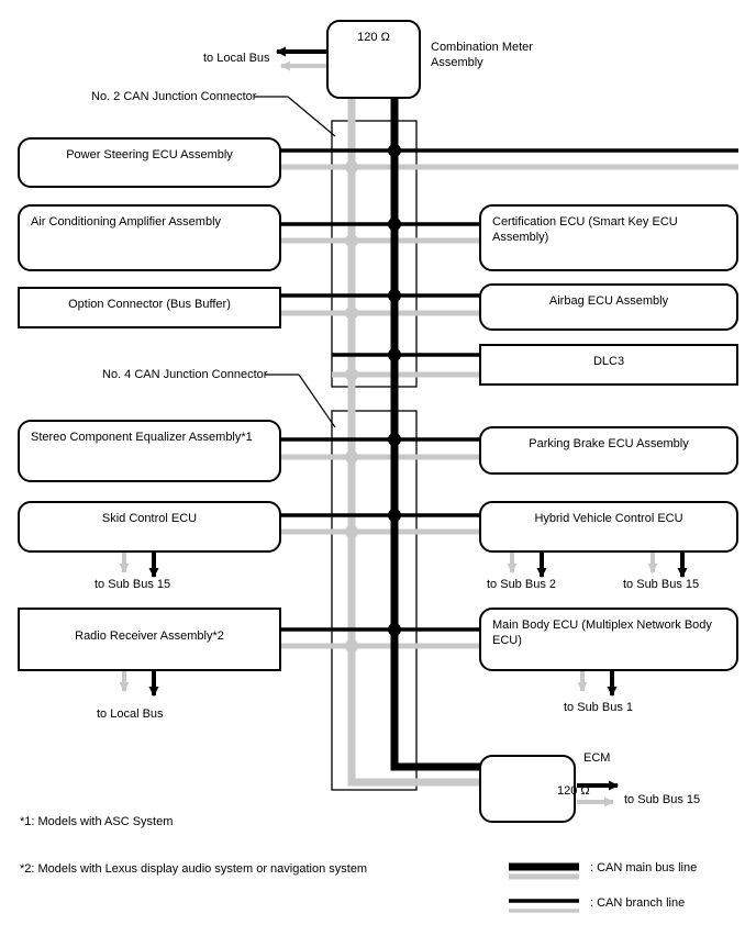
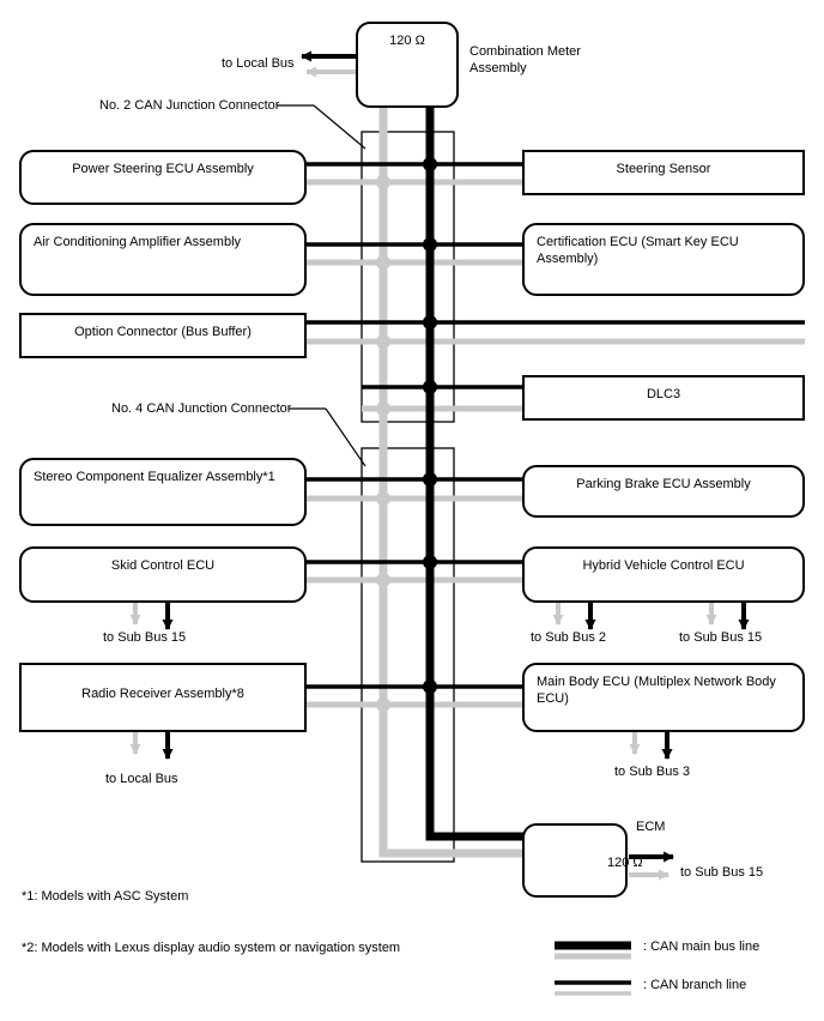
  120 Ω
  Combination Meter
  Assembly
  120 Ω
  ECM
  No. 2 CAN Junction Connector
  No. 4 CAN Junction Connector
  Power Steering ECU Assembly
  Air Conditioning Amplifier Assembly
  Option Connector (Bus Buffer)
  Stereo Component Equalizer Assembly*1
  Skid Control ECU
- Radio Receiver Assembly*2
+ Radio Receiver Assembly*8
+ Steering Sensor
  Certification ECU (Smart Key ECU Assembly)
- Airbag ECU Assembly
  DLC3
  Parking Brake ECU Assembly
  Hybrid Vehicle Control ECU
  Main Body ECU (Multiplex Network Body ECU)
  to Local Bus
  to Sub Bus 15
  to Sub Bus 2
  to Sub Bus 15
  to Local Bus
- to Sub Bus 1
+ to Sub Bus 3
  to Sub Bus 15
  *1: Models with ASC System
  *2: Models with Lexus display audio system or navigation system
  : CAN main bus line
  : CAN branch line
